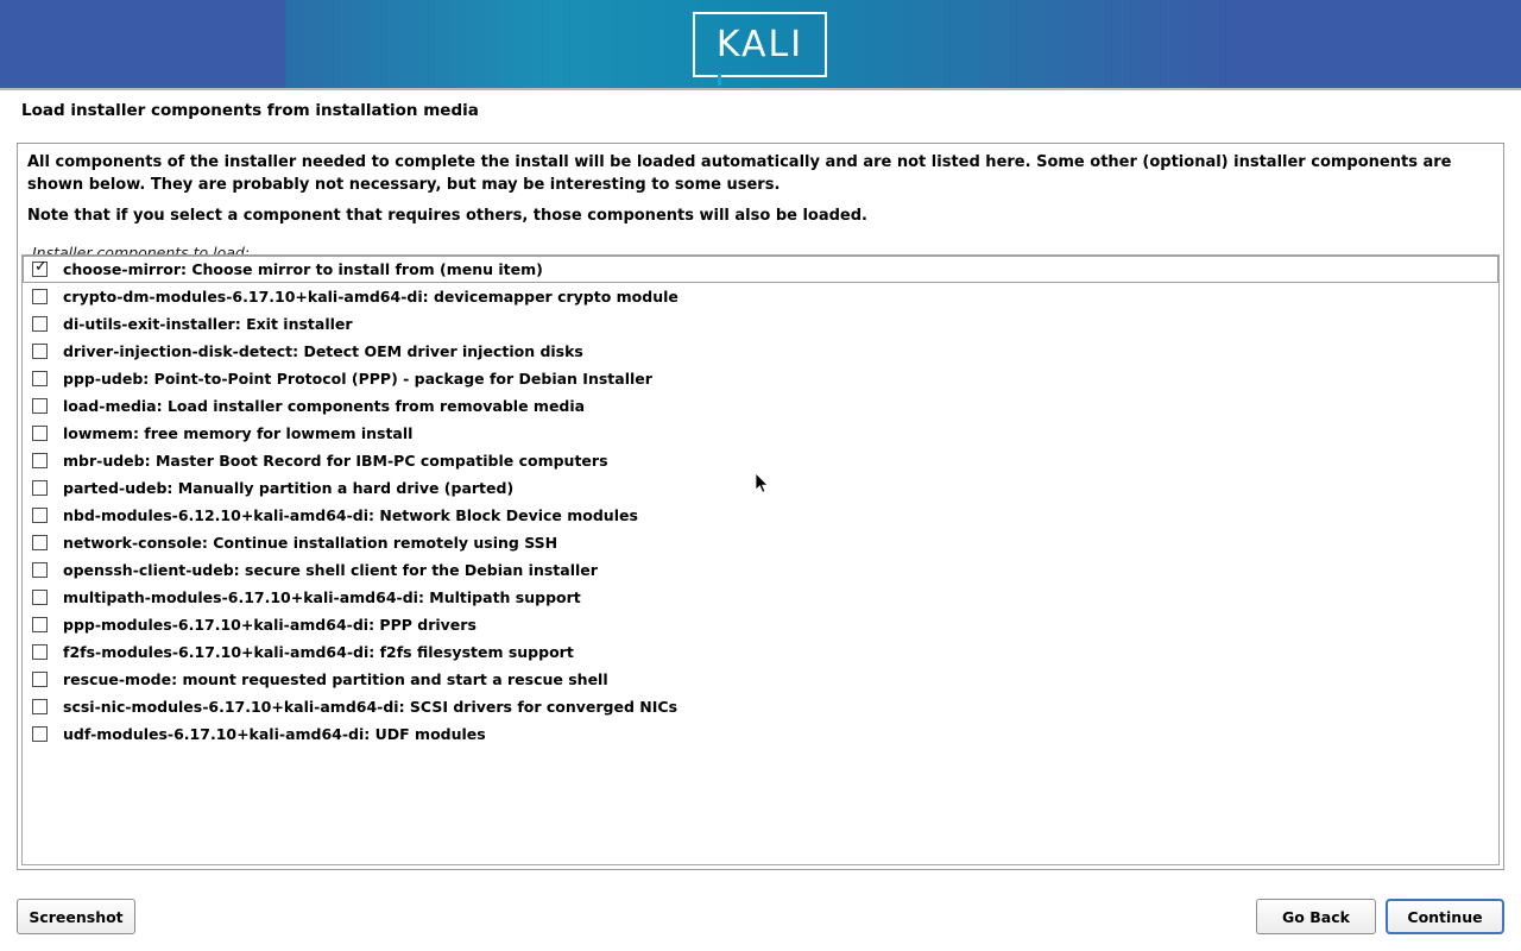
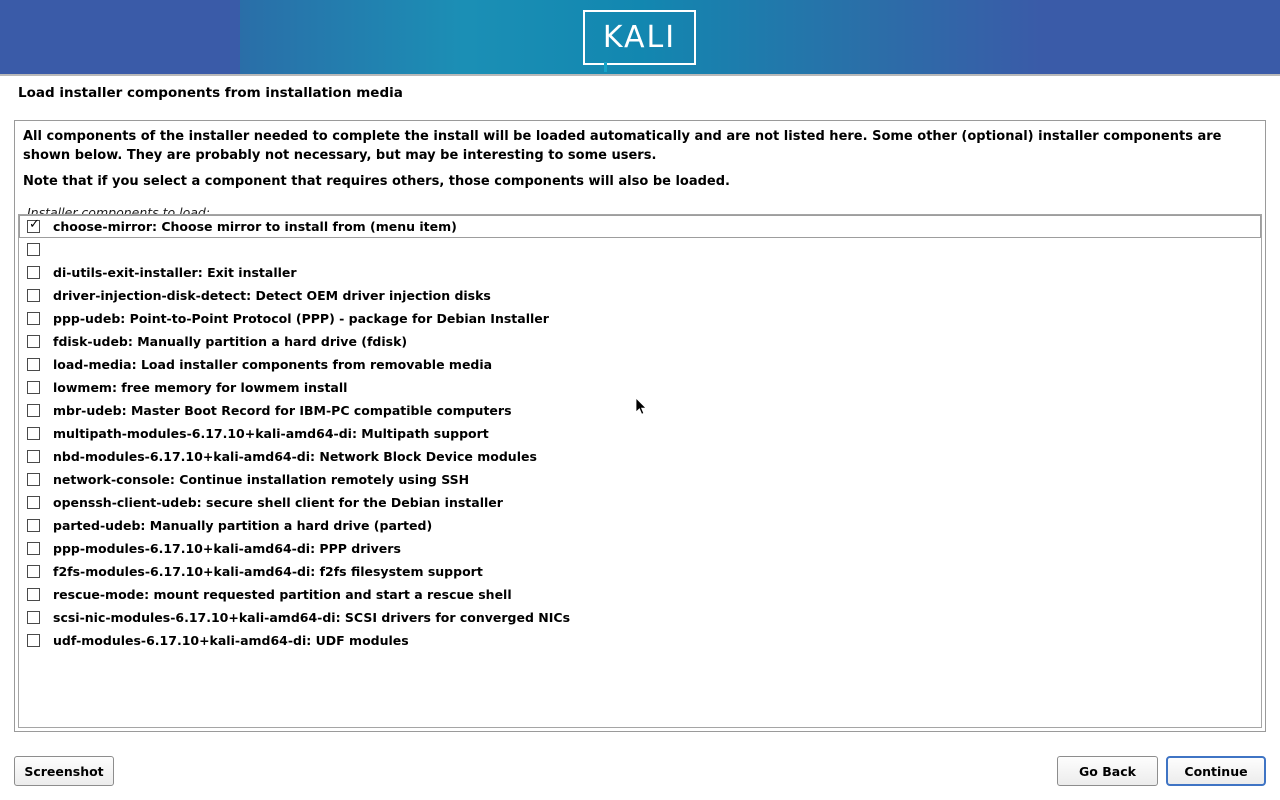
  KALI
  Load installer components from installation media
  All components of the installer needed to complete the install will be loaded automatically and are not listed here. Some other (optional) installer components are shown below. They are probably not necessary, but may be interesting to some users.
  Note that if you select a component that requires others, those components will also be loaded.
  Installer components to load:
  ✓
  choose-mirror: Choose mirror to install from (menu item)
- crypto-dm-modules-6.17.10+kali-amd64-di: devicemapper crypto module
  di-utils-exit-installer: Exit installer
  driver-injection-disk-detect: Detect OEM driver injection disks
  ppp-udeb: Point-to-Point Protocol (PPP) - package for Debian Installer
+ fdisk-udeb: Manually partition a hard drive (fdisk)
  load-media: Load installer components from removable media
  lowmem: free memory for lowmem install
  mbr-udeb: Master Boot Record for IBM-PC compatible computers
- parted-udeb: Manually partition a hard drive (parted)
+ multipath-modules-6.17.10+kali-amd64-di: Multipath support
- nbd-modules-6.12.10+kali-amd64-di: Network Block Device modules
+ nbd-modules-6.17.10+kali-amd64-di: Network Block Device modules
  network-console: Continue installation remotely using SSH
  openssh-client-udeb: secure shell client for the Debian installer
- multipath-modules-6.17.10+kali-amd64-di: Multipath support
+ parted-udeb: Manually partition a hard drive (parted)
  ppp-modules-6.17.10+kali-amd64-di: PPP drivers
  f2fs-modules-6.17.10+kali-amd64-di: f2fs filesystem support
  rescue-mode: mount requested partition and start a rescue shell
  scsi-nic-modules-6.17.10+kali-amd64-di: SCSI drivers for converged NICs
  udf-modules-6.17.10+kali-amd64-di: UDF modules
  Screenshot
  Go Back
  Continue
